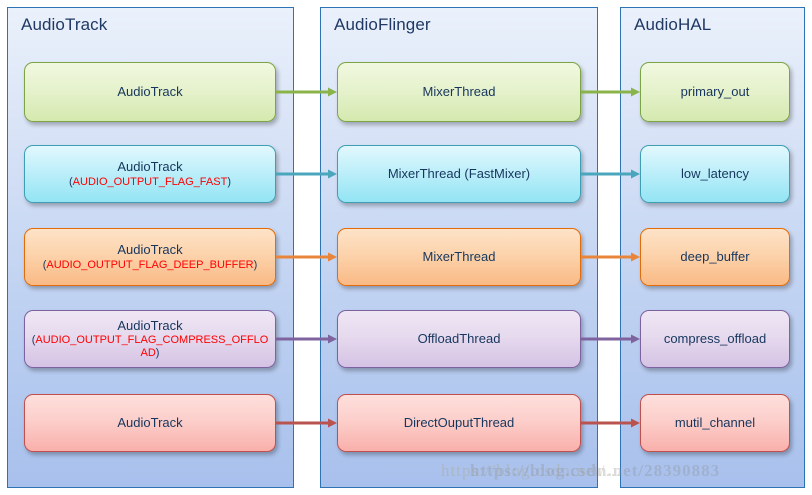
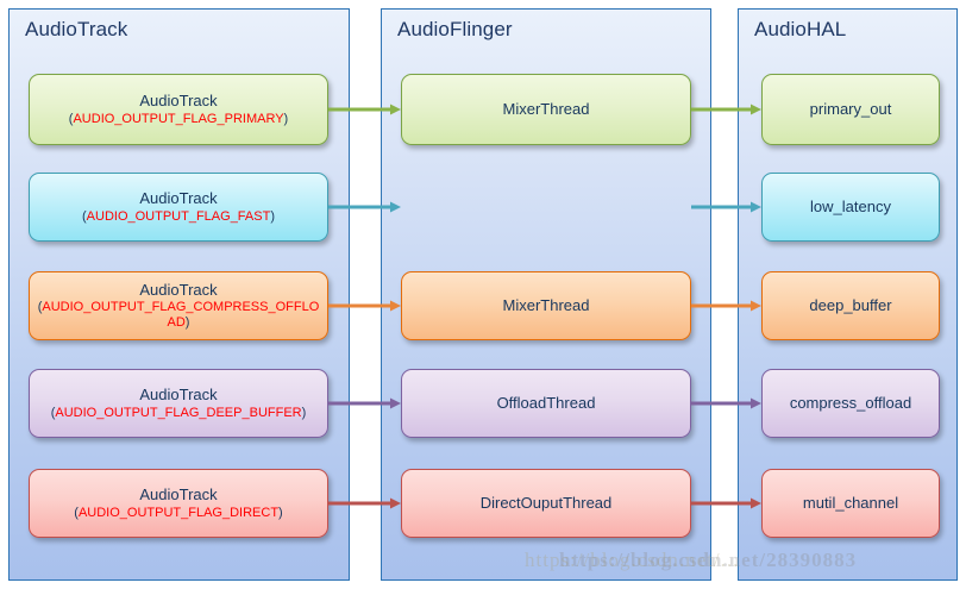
  AudioTrack
  AudioFlinger
  AudioHAL
  AudioTrack
+ (AUDIO_OUTPUT_FLAG_PRIMARY)
  MixerThread
  primary_out
  AudioTrack
  (AUDIO_OUTPUT_FLAG_FAST)
- MixerThread (FastMixer)
  low_latency
  AudioTrack
- (AUDIO_OUTPUT_FLAG_DEEP_BUFFER)
+ (AUDIO_OUTPUT_FLAG_COMPRESS_OFFLOAD)
  MixerThread
  deep_buffer
  AudioTrack
- (AUDIO_OUTPUT_FLAG_COMPRESS_OFFLOAD)
+ (AUDIO_OUTPUT_FLAG_DEEP_BUFFER)
  OffloadThread
  compress_offload
  AudioTrack
+ (AUDIO_OUTPUT_FLAG_DIRECT)
  DirectOuputThread
  mutil_channel
  https://blog.csdn.net/...
  https://blog.csdn.net/28390883
